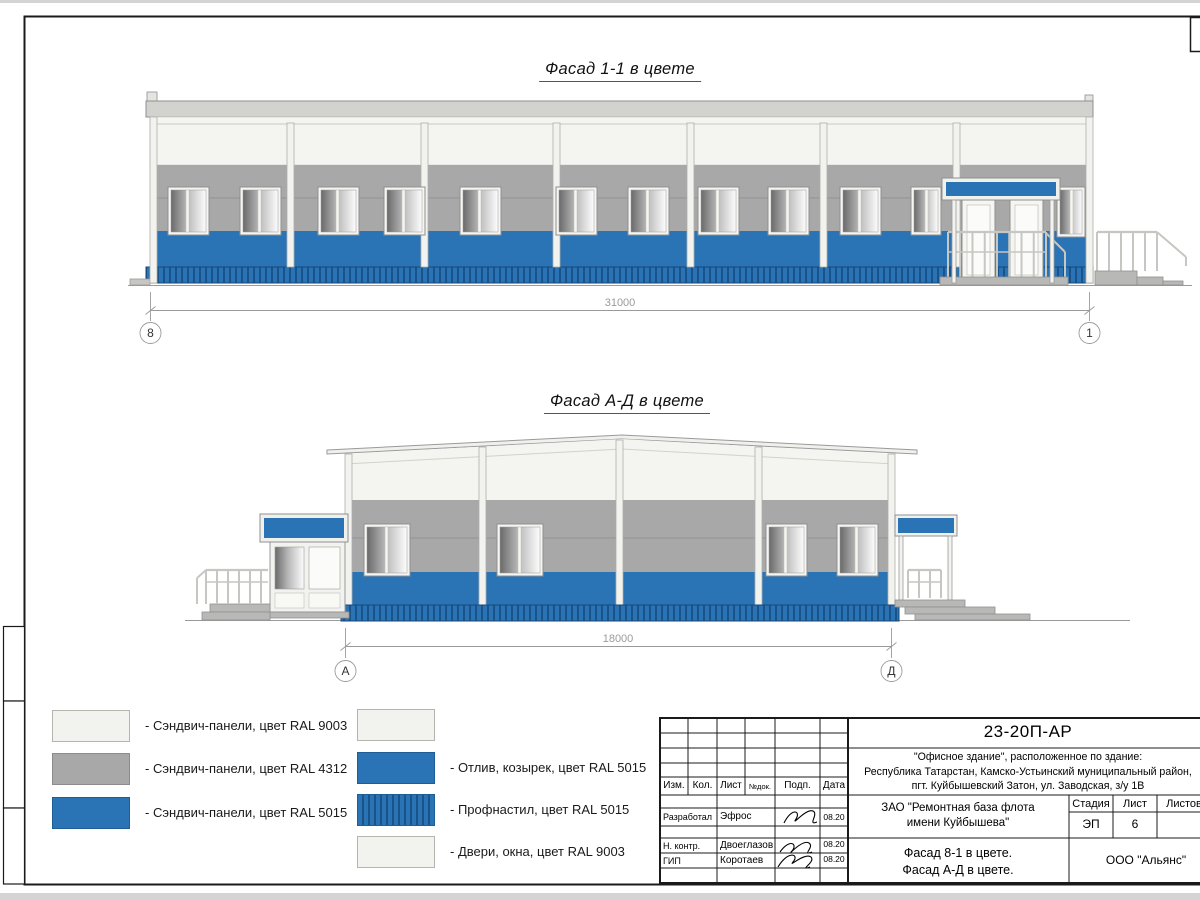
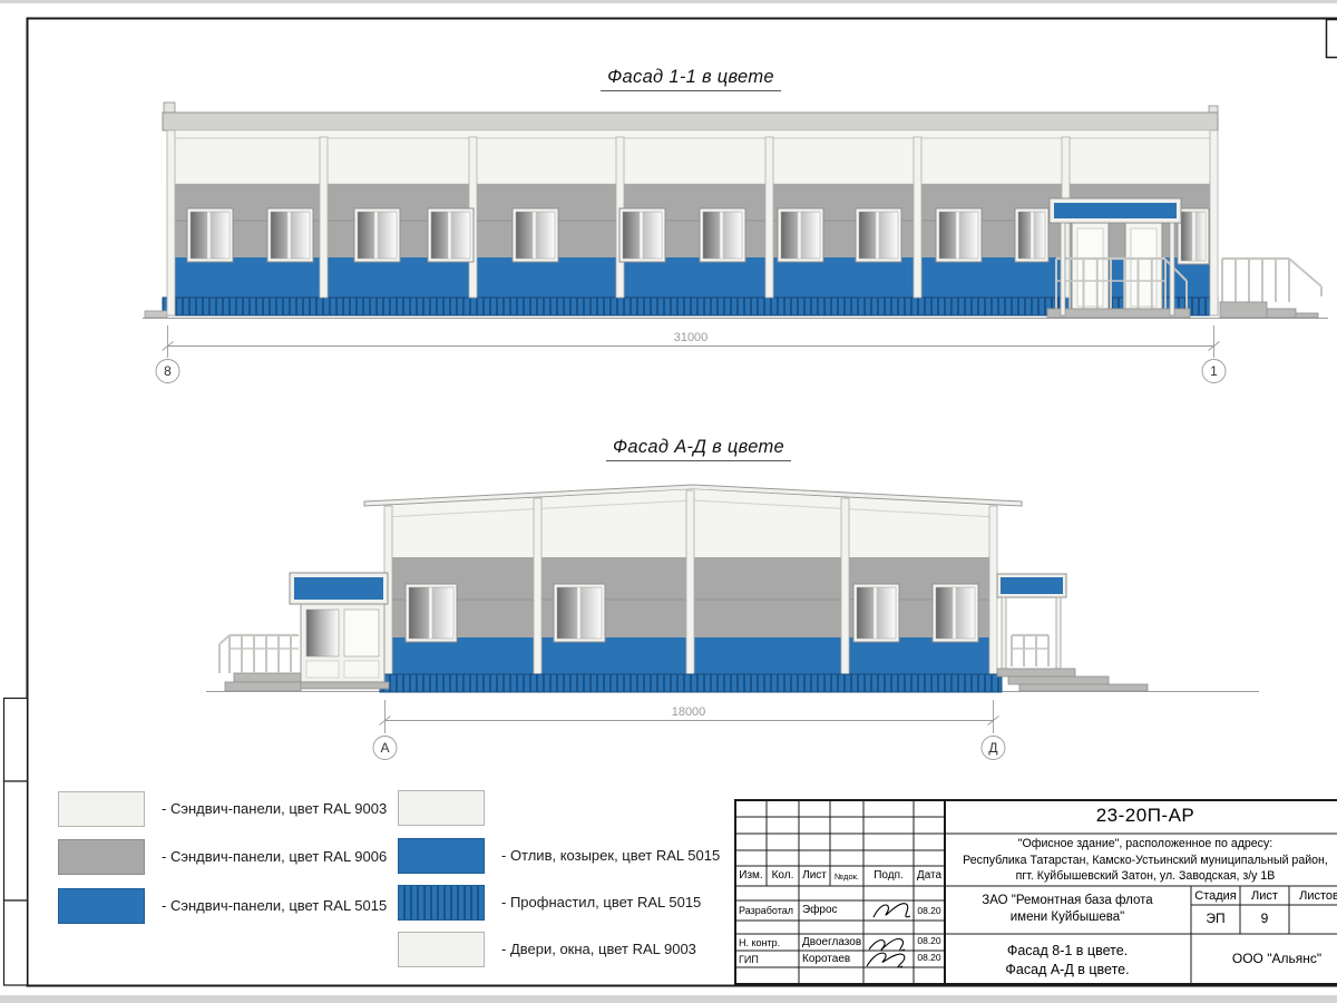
  31000
  8
  1
  18000
  А
  Д
  Фасад 1-1 в цвете
  Фасад А-Д в цвете
  - Сэндвич-панели, цвет RAL 9003
- - Сэндвич-панели, цвет RAL 4312
+ - Сэндвич-панели, цвет RAL 9006
  - Сэндвич-панели, цвет RAL 5015
  - Отлив, козырек, цвет RAL 5015
  - Профнастил, цвет RAL 5015
  - Двери, окна, цвет RAL 9003
  23-20П-АР
- "Офисное здание", расположенное по здание:
+ "Офисное здание", расположенное по адресу:
  Республика Татарстан, Камско-Устьинский муниципальный район,
  пгт. Куйбышевский Затон, ул. Заводская, з/у 1В
  ЗАО "Ремонтная база флота
  имени Куйбышева"
  Фасад 8-1 в цвете.
  Фасад А-Д в цвете.
  ООО "Альянс"
  Стадия
  Лист
  Листов
  ЭП
- 6
+ 9
  Изм.
  Кол.
  Лист
  №док.
  Подп.
  Дата
  Разработал
  Эфрос
  08.20
  Н. контр.
  Двоеглазов
  08.20
  ГИП
  Коротаев
  08.20
